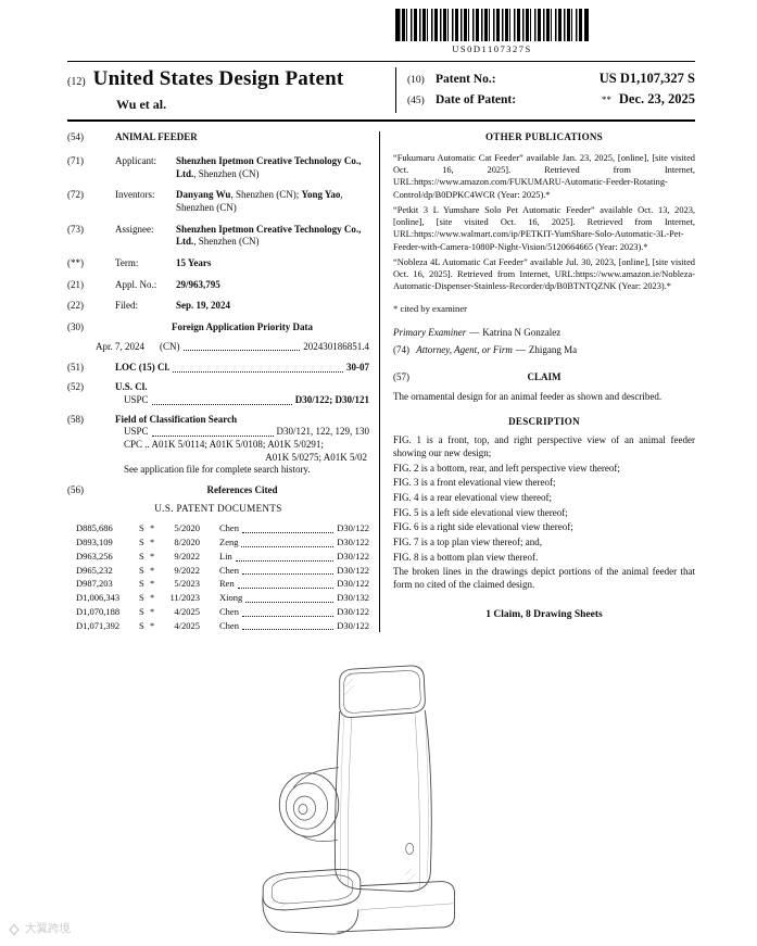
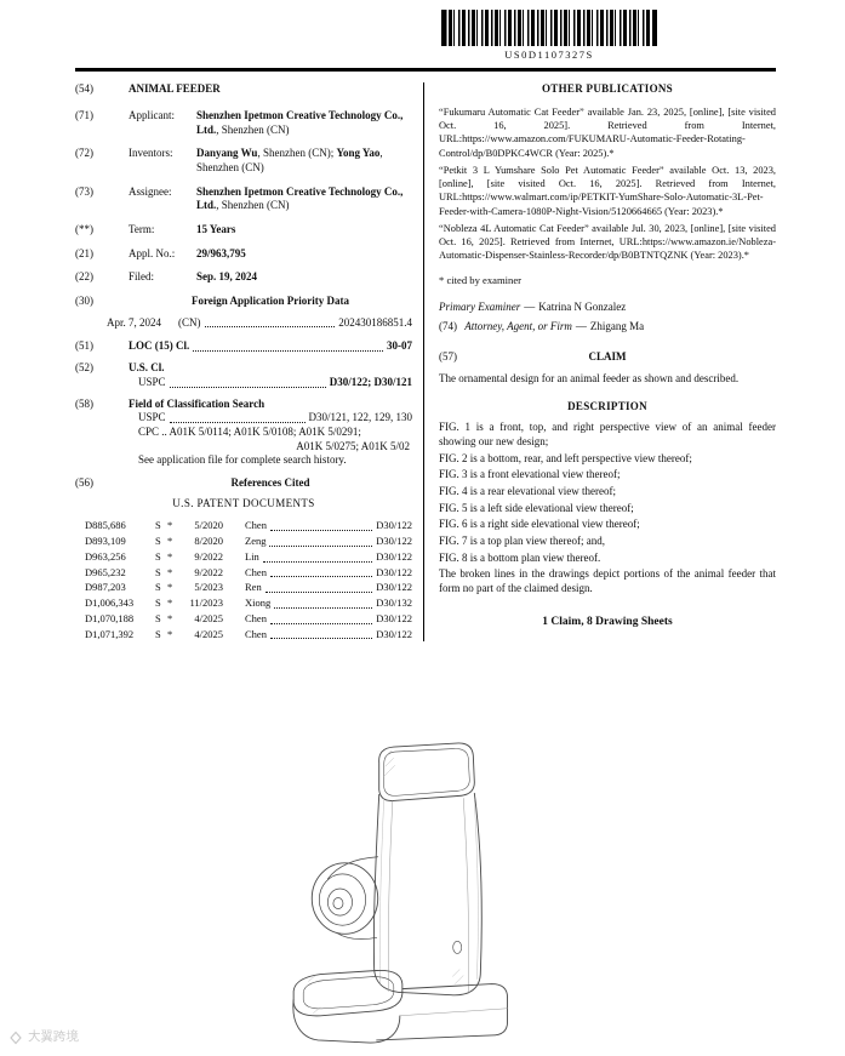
  US0D1107327S
- (12)
- United States Design Patent
- Wu et al.
- (10)
- Patent No.:
- US D1,107,327 S
- (45)
- Date of Patent:
- **
- Dec. 23, 2025
  (54)
  ANIMAL FEEDER
  (71)
  Applicant:
  Shenzhen Ipetmon Creative Technology Co., Ltd., Shenzhen (CN)
  (72)
  Inventors:
  Danyang Wu, Shenzhen (CN); Yong Yao, Shenzhen (CN)
  (73)
  Assignee:
  Shenzhen Ipetmon Creative Technology Co., Ltd., Shenzhen (CN)
  (**)
  Term:
  15 Years
  (21)
  Appl. No.:
  29/963,795
  (22)
  Filed:
  Sep. 19, 2024
  (30)
  Foreign Application Priority Data
  Apr. 7, 2024
  (CN)
  202430186851.4
  (51)
  LOC (15) Cl.
  30-07
  (52)
  U.S. Cl.
  USPC
  D30/122; D30/121
  (58)
  Field of Classification Search
  USPC
  D30/121, 122, 129, 130
  CPC .. A01K 5/0114; A01K 5/0108; A01K 5/0291;
  A01K 5/0275; A01K 5/02
  See application file for complete search history.
  (56)
  References Cited
  U.S. PATENT DOCUMENTS
  D885,686
  S
  *
  5/2020
  Chen
  D30/122
  D893,109
  S
  *
  8/2020
  Zeng
  D30/122
  D963,256
  S
  *
  9/2022
  Lin
  D30/122
  D965,232
  S
  *
  9/2022
  Chen
  D30/122
  D987,203
  S
  *
  5/2023
  Ren
  D30/122
  D1,006,343
  S
  *
  11/2023
  Xiong
  D30/132
  D1,070,188
  S
  *
  4/2025
  Chen
  D30/122
  D1,071,392
  S
  *
  4/2025
  Chen
  D30/122
  OTHER PUBLICATIONS
  “Fukumaru Automatic Cat Feeder” available Jan. 23, 2025, [online], [site visited Oct. 16, 2025]. Retrieved from Internet, URL:https://www.amazon.com/FUKUMARU-Automatic-Feeder-Rotating-Control/dp/B0DPKC4WCR (Year: 2025).*
  “Petkit 3 L Yumshare Solo Pet Automatic Feeder” available Oct. 13, 2023, [online], [site visited Oct. 16, 2025]. Retrieved from Internet, URL:https://www.walmart.com/ip/PETKIT-YumShare-Solo-Automatic-3L-Pet-Feeder-with-Camera-1080P-Night-Vision/5120664665 (Year: 2023).*
  “Nobleza 4L Automatic Cat Feeder” available Jul. 30, 2023, [online], [site visited Oct. 16, 2025]. Retrieved from Internet, URL:https://www.amazon.ie/Nobleza-Automatic-Dispenser-Stainless-Recorder/dp/B0BTNTQZNK (Year: 2023).*
  * cited by examiner
  Primary Examiner — Katrina N Gonzalez
  (74) Attorney, Agent, or Firm — Zhigang Ma
  (57)
  CLAIM
  The ornamental design for an animal feeder as shown and described.
  DESCRIPTION
  FIG. 1 is a front, top, and right perspective view of an animal feeder showing our new design;
  FIG. 2 is a bottom, rear, and left perspective view thereof;
  FIG. 3 is a front elevational view thereof;
  FIG. 4 is a rear elevational view thereof;
  FIG. 5 is a left side elevational view thereof;
  FIG. 6 is a right side elevational view thereof;
  FIG. 7 is a top plan view thereof; and,
  FIG. 8 is a bottom plan view thereof.
- The broken lines in the drawings depict portions of the animal feeder that form no cited of the claimed design.
+ The broken lines in the drawings depict portions of the animal feeder that form no part of the claimed design.
  1 Claim, 8 Drawing Sheets
  大翼跨境
